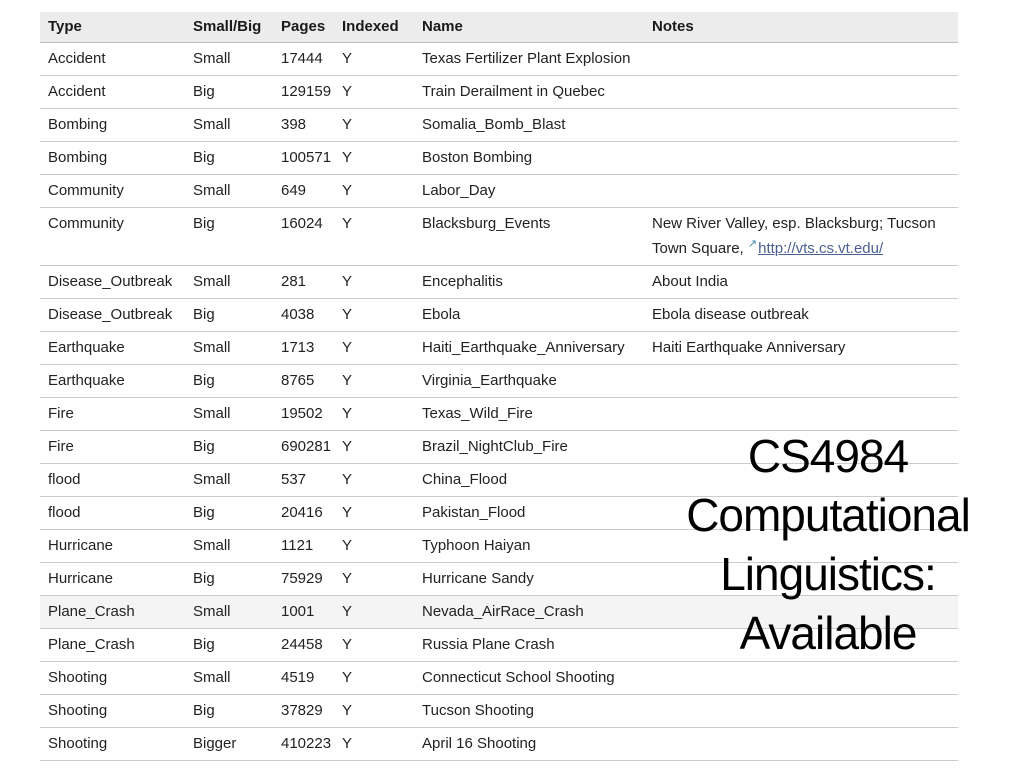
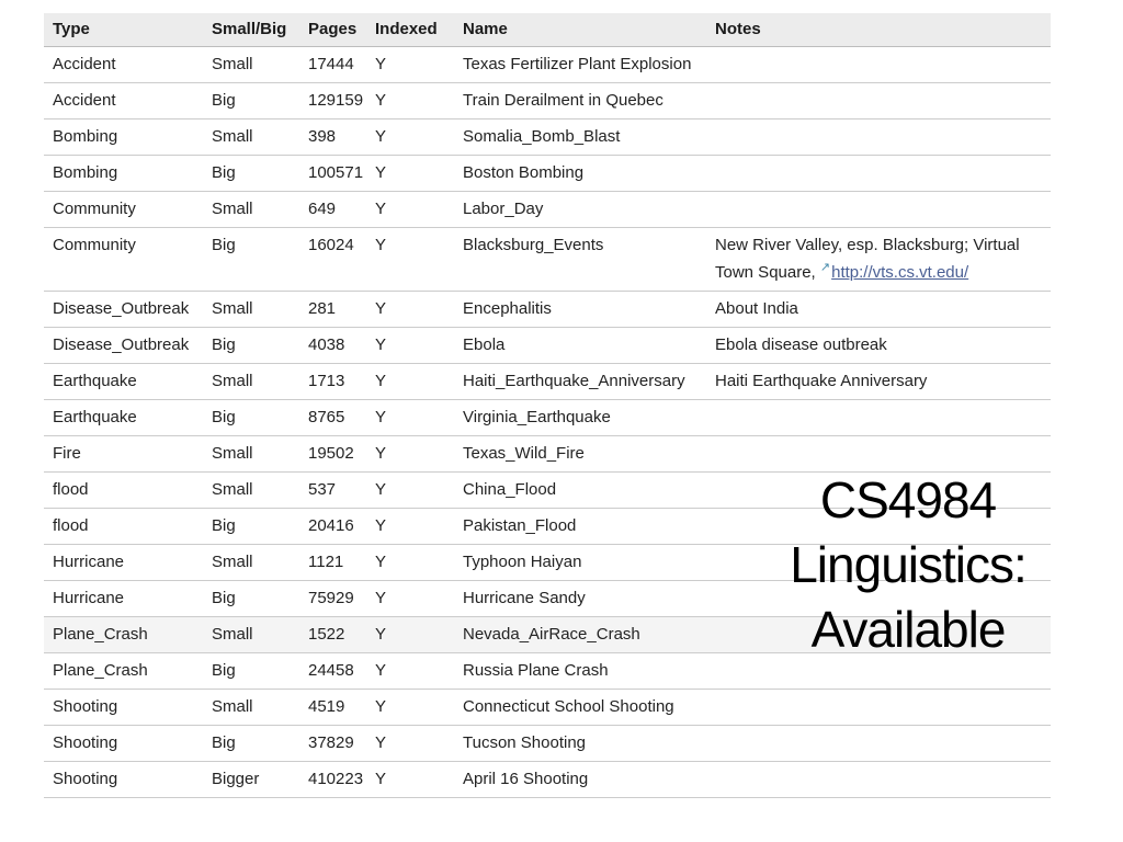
  Type	Small/Big	Pages	Indexed	Name	Notes
  Accident	Small	17444	Y	Texas Fertilizer Plant Explosion
  Accident	Big	129159	Y	Train Derailment in Quebec
  Bombing	Small	398	Y	Somalia_Bomb_Blast
  Bombing	Big	100571	Y	Boston Bombing
  Community	Small	649	Y	Labor_Day
- Community	Big	16024	Y	Blacksburg_Events	New River Valley, esp. Blacksburg; Tucson Town Square, ↗http://vts.cs.vt.edu/
+ Community	Big	16024	Y	Blacksburg_Events	New River Valley, esp. Blacksburg; Virtual Town Square, ↗http://vts.cs.vt.edu/
  Disease_Outbreak	Small	281	Y	Encephalitis	About India
  Disease_Outbreak	Big	4038	Y	Ebola	Ebola disease outbreak
  Earthquake	Small	1713	Y	Haiti_Earthquake_Anniversary	Haiti Earthquake Anniversary
  Earthquake	Big	8765	Y	Virginia_Earthquake
  Fire	Small	19502	Y	Texas_Wild_Fire
- Fire	Big	690281	Y	Brazil_NightClub_Fire
  flood	Small	537	Y	China_Flood
  flood	Big	20416	Y	Pakistan_Flood
  Hurricane	Small	1121	Y	Typhoon Haiyan
  Hurricane	Big	75929	Y	Hurricane Sandy
- Plane_Crash	Small	1001	Y	Nevada_AirRace_Crash
+ Plane_Crash	Small	1522	Y	Nevada_AirRace_Crash
  Plane_Crash	Big	24458	Y	Russia Plane Crash
  Shooting	Small	4519	Y	Connecticut School Shooting
  Shooting	Big	37829	Y	Tucson Shooting
  Shooting	Bigger	410223	Y	April 16 Shooting
  CS4984
- Computational
  Linguistics:
  Available
